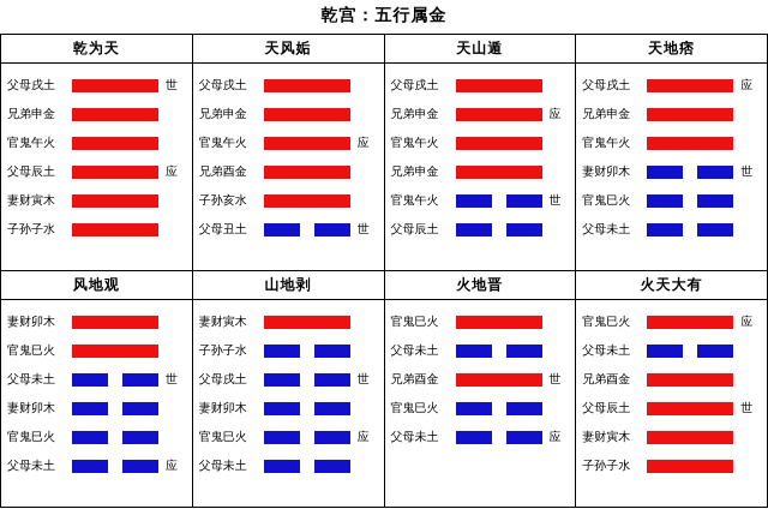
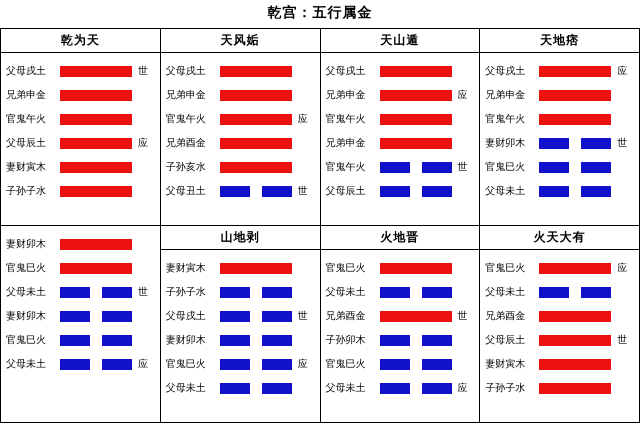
  乾宫：五行属金
  乾为天
  父母戌土
  世
  兄弟申金
  官鬼午火
  父母辰土
  应
  妻财寅木
  子孙子水
  天风姤
  父母戌土
  兄弟申金
  官鬼午火
  应
  兄弟酉金
  子孙亥水
  父母丑土
  世
  天山遁
  父母戌土
  兄弟申金
  应
  官鬼午火
  兄弟申金
  官鬼午火
  世
  父母辰土
  天地痞
  父母戌土
  应
  兄弟申金
  官鬼午火
  妻财卯木
  世
  官鬼巳火
  父母未土
- 风地观
  妻财卯木
  官鬼巳火
  父母未土
  世
  妻财卯木
  官鬼巳火
  父母未土
  应
  山地剥
  妻财寅木
  子孙子水
  父母戌土
  世
  妻财卯木
  官鬼巳火
  应
  父母未土
  火地晋
  官鬼巳火
  父母未土
  兄弟酉金
  世
+ 子孙卯木
  官鬼巳火
  父母未土
  应
  火天大有
  官鬼巳火
  应
  父母未土
  兄弟酉金
  父母辰土
  世
  妻财寅木
  子孙子水
